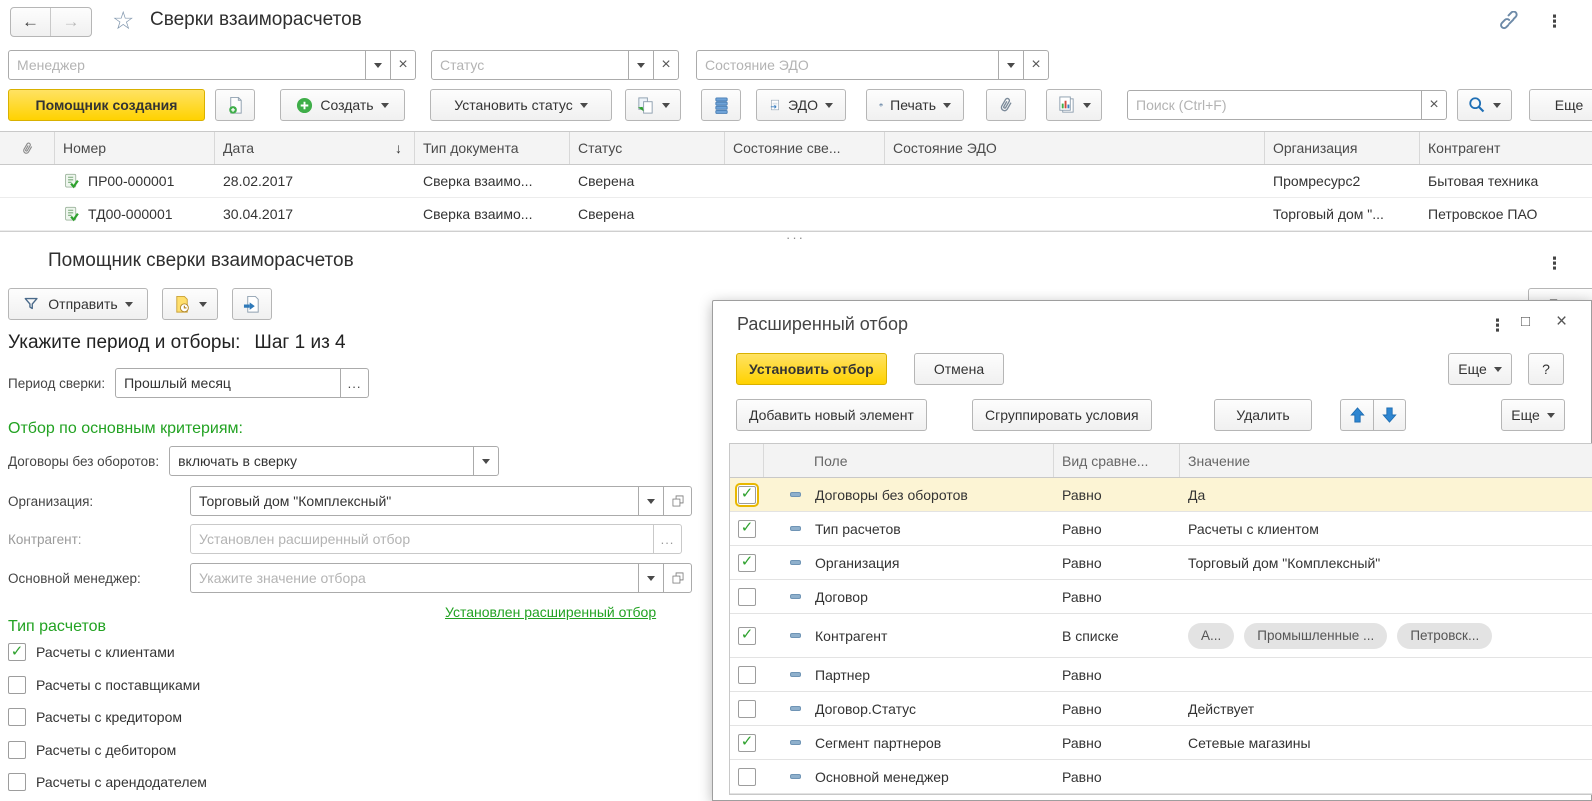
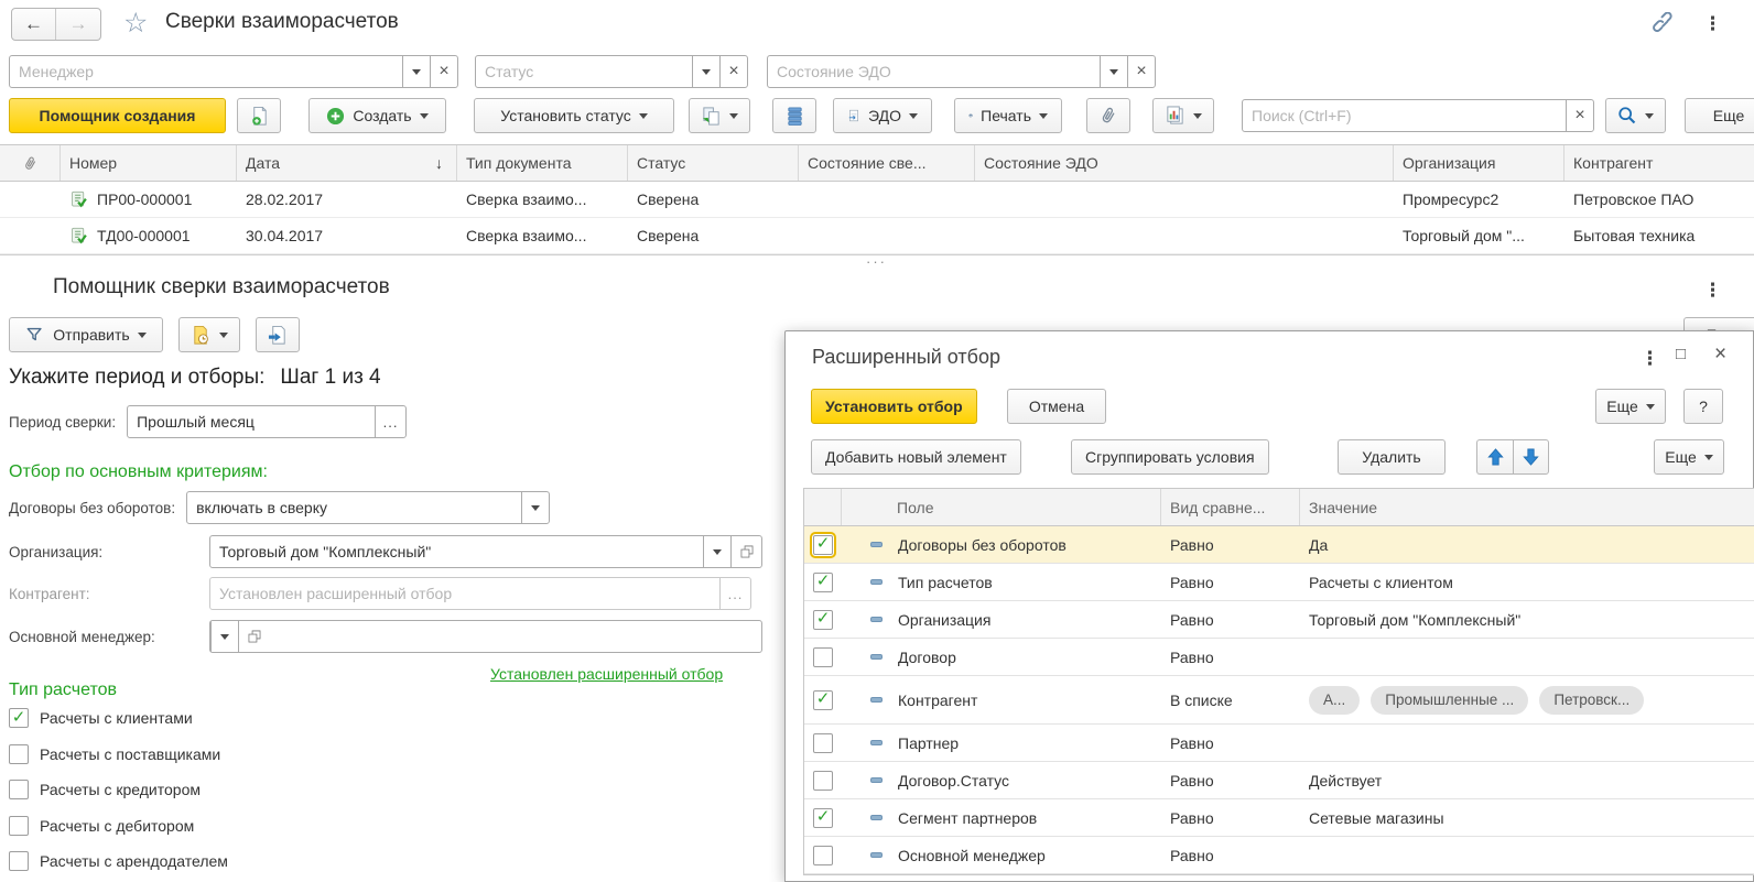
  ←
  →
  ☆
  Сверки взаиморасчетов
  ⋮
  Менеджер
  ×
  Статус
  ×
  Состояние ЭДО
  ×
  Помощник создания
  Создать
  Установить статус
  ЭДО
  Печать
  Поиск (Ctrl+F)
  ×
  Еще
  Номер
  Дата
  ↓
  Тип документа
  Статус
  Состояние све...
  Состояние ЭДО
  Организация
  Контрагент
  ПР00-000001
  28.02.2017
  Сверка взаимо...
  Сверена
  Промресурс2
- Бытовая техника
+ Петровское ПАО
  ТД00-000001
  30.04.2017
  Сверка взаимо...
  Сверена
  Торговый дом "...
- Петровское ПАО
+ Бытовая техника
  ···
  Помощник сверки взаиморасчетов
  ⋮
  Отправить
  Укажите период и отборы: Шаг 1 из 4
  Период сверки:
  Прошлый месяц
  ...
  Отбор по основным критериям:
  Договоры без оборотов:
  включать в сверку
  Организация:
  Торговый дом "Комплексный"
  Контрагент:
  Установлен расширенный отбор
  ...
  Основной менеджер:
- Укажите значение отбора
  Установлен расширенный отбор
  Тип расчетов
  ✓
  Расчеты с клиентами
  Расчеты с поставщиками
  Расчеты с кредитором
  Расчеты с дебитором
  Расчеты с арендодателем
  Расширенный отбор
  ⋮
  □
  ×
  Установить отбор
  Отмена
  Еще
  ?
  Добавить новый элемент
  Сгруппировать условия
  Удалить
  Еще
  Поле
  Вид сравне...
  Значение
  ✓
  Договоры без оборотов
  Равно
  Да
  ✓
  Тип расчетов
  Равно
  Расчеты с клиентом
  ✓
  Организация
  Равно
  Торговый дом "Комплексный"
  Договор
  Равно
  ✓
  Контрагент
  В списке
  А...
  Промышленные ...
  Петровск...
  Партнер
  Равно
  Договор.Статус
  Равно
  Действует
  ✓
  Сегмент партнеров
  Равно
  Сетевые магазины
  Основной менеджер
  Равно
